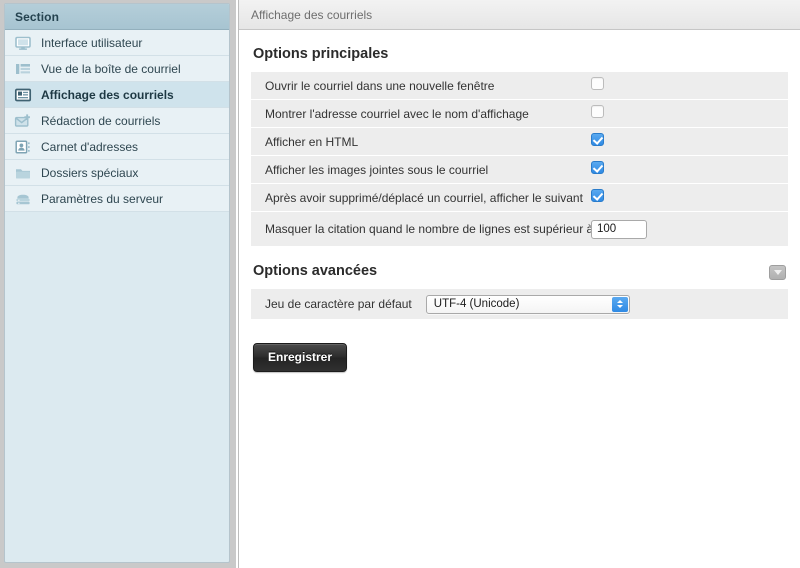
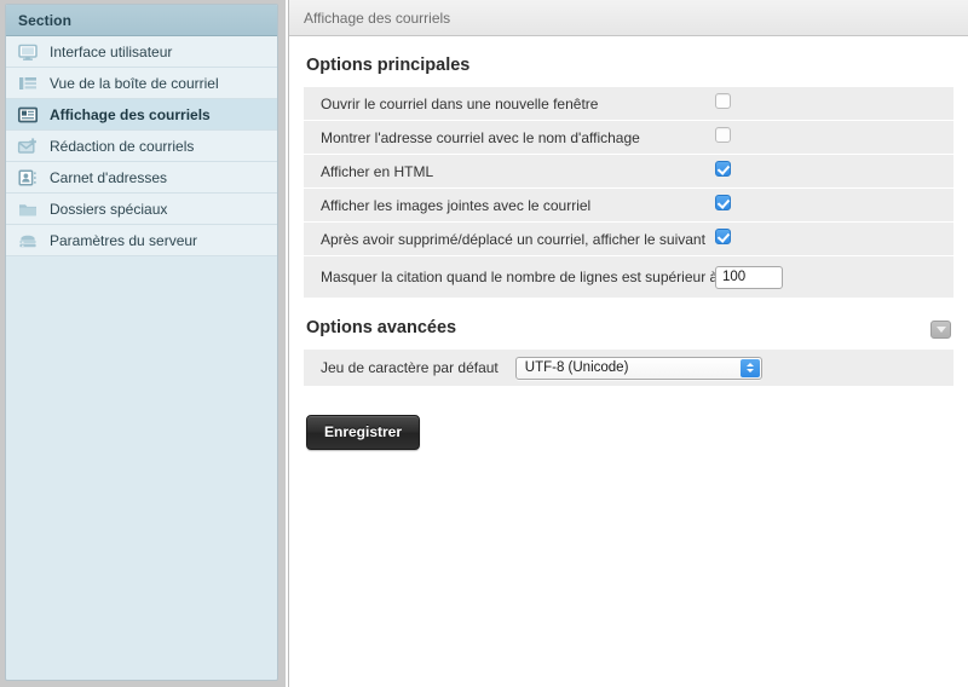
  Section
  Interface utilisateur
  Vue de la boîte de courriel
  Affichage des courriels
  Rédaction de courriels
  Carnet d'adresses
  Dossiers spéciaux
  Paramètres du serveur
  Affichage des courriels
  Options principales
  Ouvrir le courriel dans une nouvelle fenêtre
  Montrer l'adresse courriel avec le nom d'affichage
  Afficher en HTML
- Afficher les images jointes sous le courriel
+ Afficher les images jointes avec le courriel
  Après avoir supprimé/déplacé un courriel, afficher le suivant
  Masquer la citation quand le nombre de lignes est supérieur à
  100
  Options avancées
  Jeu de caractère par défaut
- UTF-4 (Unicode)
+ UTF-8 (Unicode)
  Enregistrer
